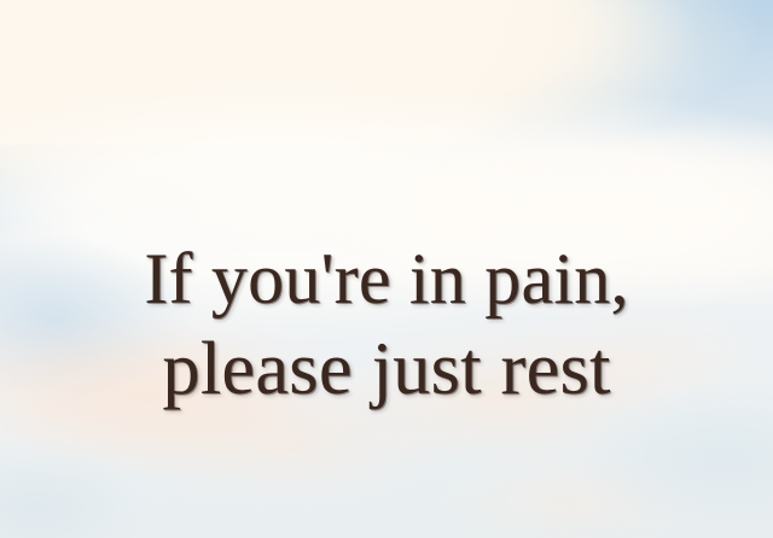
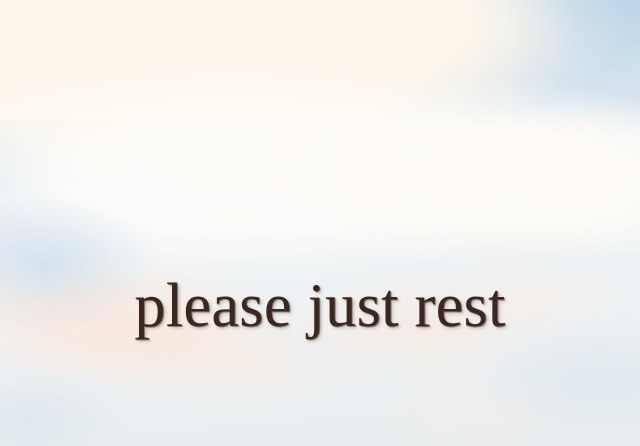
- If you're in pain,
  please just rest
